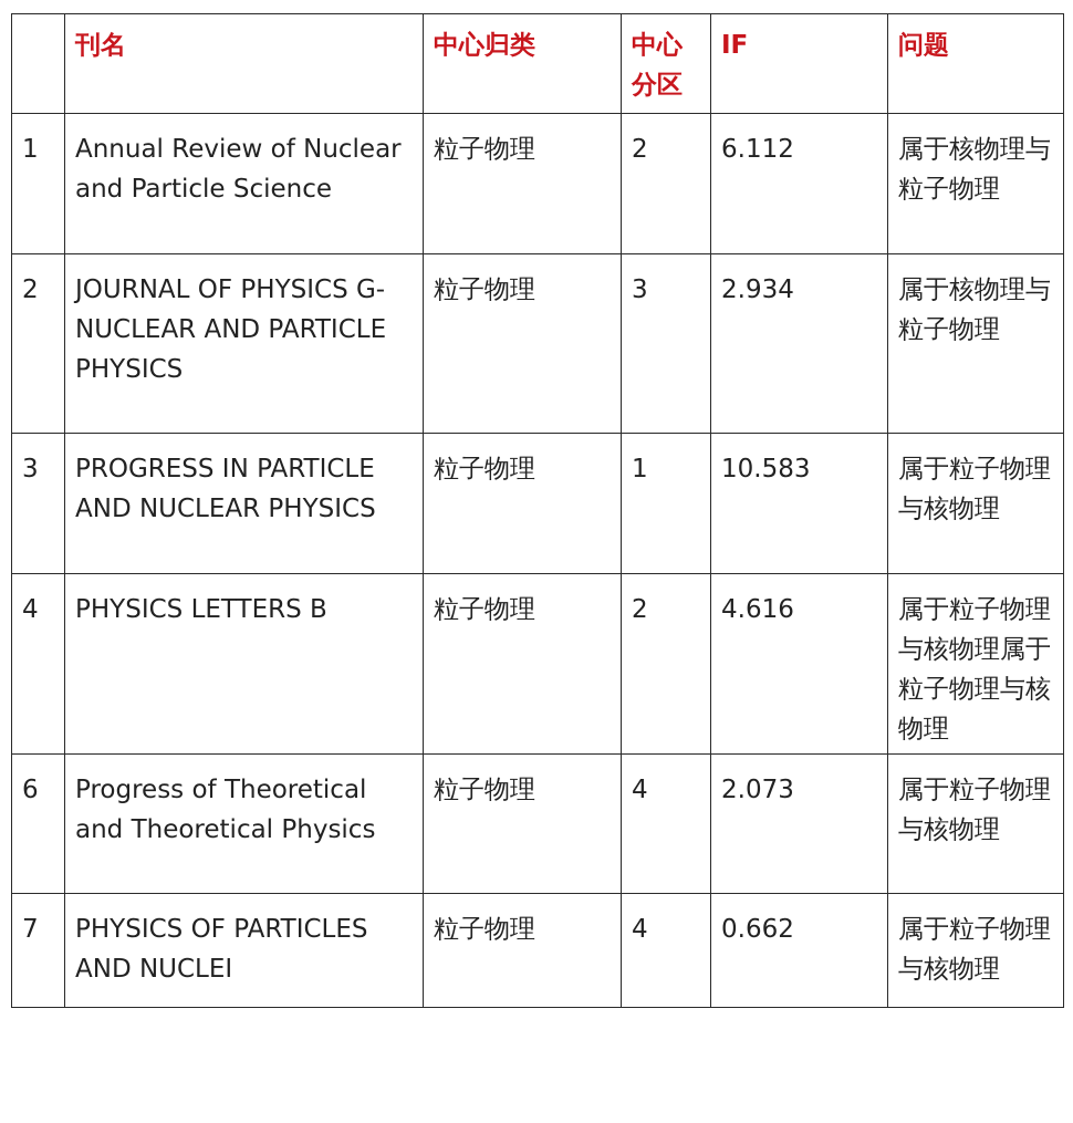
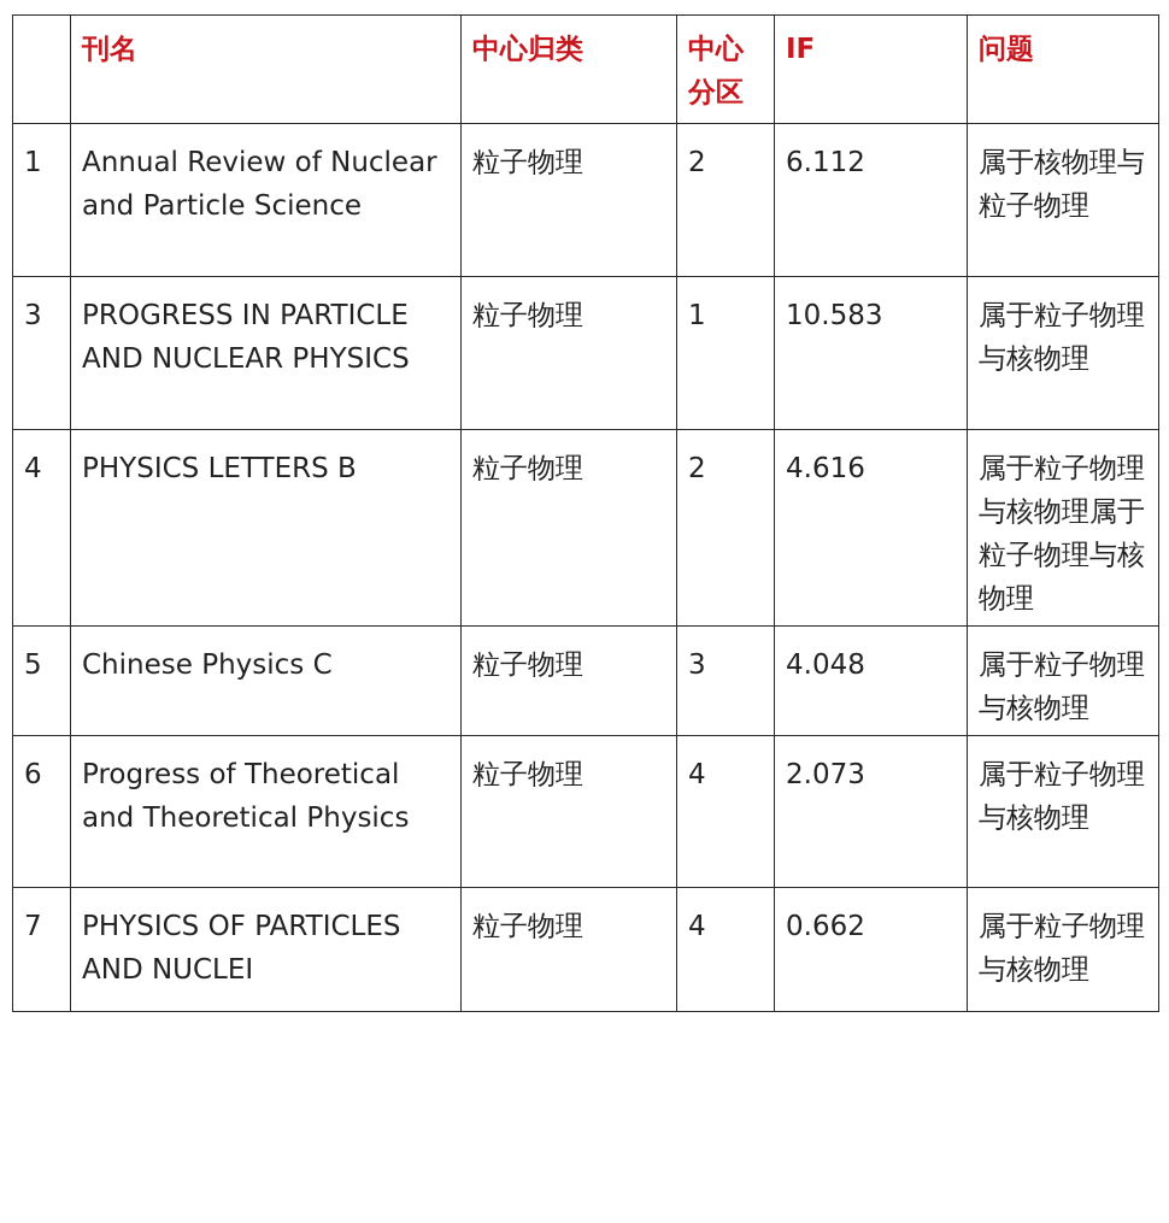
  	刊名	中心归类	中心分区	IF	问题
  1	Annual Review of Nuclear and Particle Science	粒子物理	2	6.112	属于核物理与粒子物理
- 2	JOURNAL OF PHYSICS G-NUCLEAR AND PARTICLE PHYSICS	粒子物理	3	2.934	属于核物理与粒子物理
  3	PROGRESS IN PARTICLE AND NUCLEAR PHYSICS	粒子物理	1	10.583	属于粒子物理与核物理
  4	PHYSICS LETTERS B	粒子物理	2	4.616	属于粒子物理与核物理属于粒子物理与核物理
+ 5	Chinese Physics C	粒子物理	3	4.048	属于粒子物理与核物理
  6	Progress of Theoretical and Theoretical Physics	粒子物理	4	2.073	属于粒子物理与核物理
  7	PHYSICS OF PARTICLES AND NUCLEI	粒子物理	4	0.662	属于粒子物理与核物理
